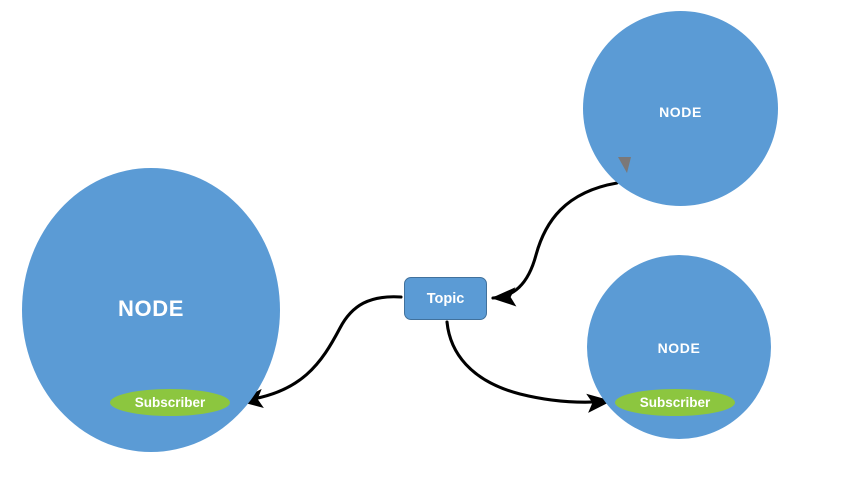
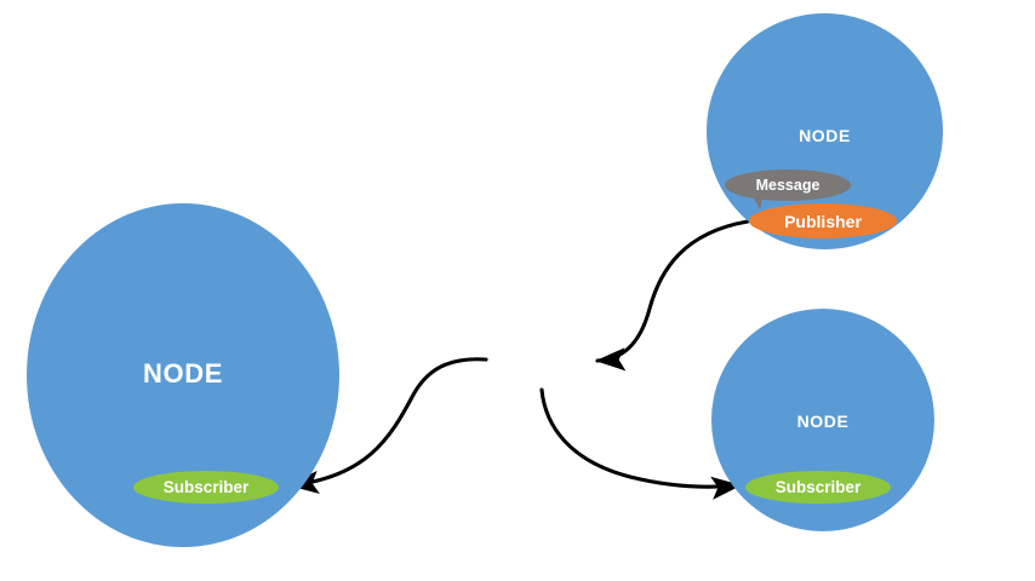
  NODE
  Subscriber
  NODE
+ Message
+ Publisher
  NODE
  Subscriber
- Topic
